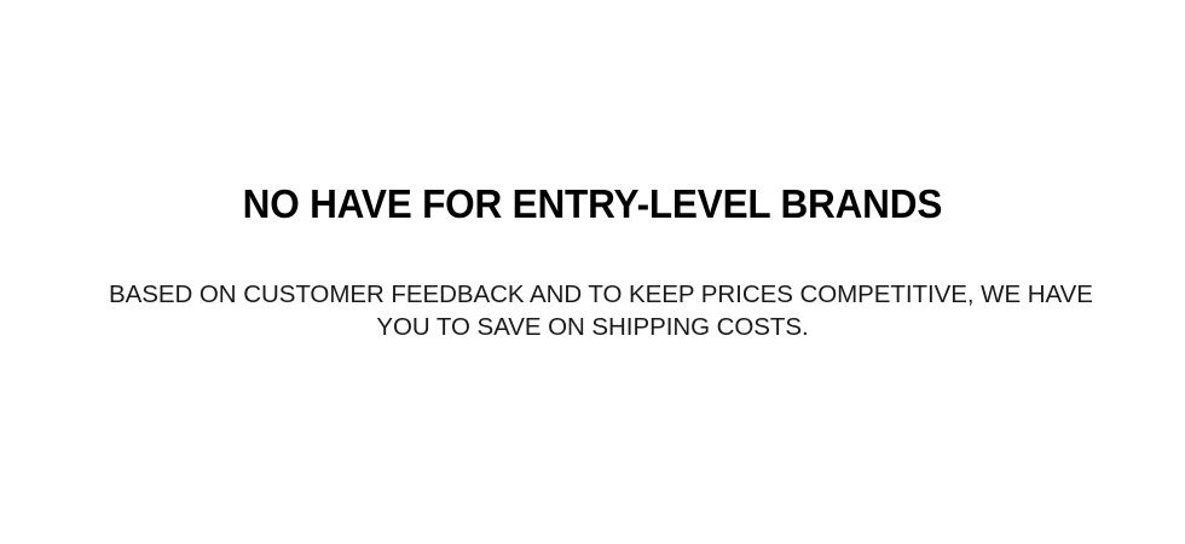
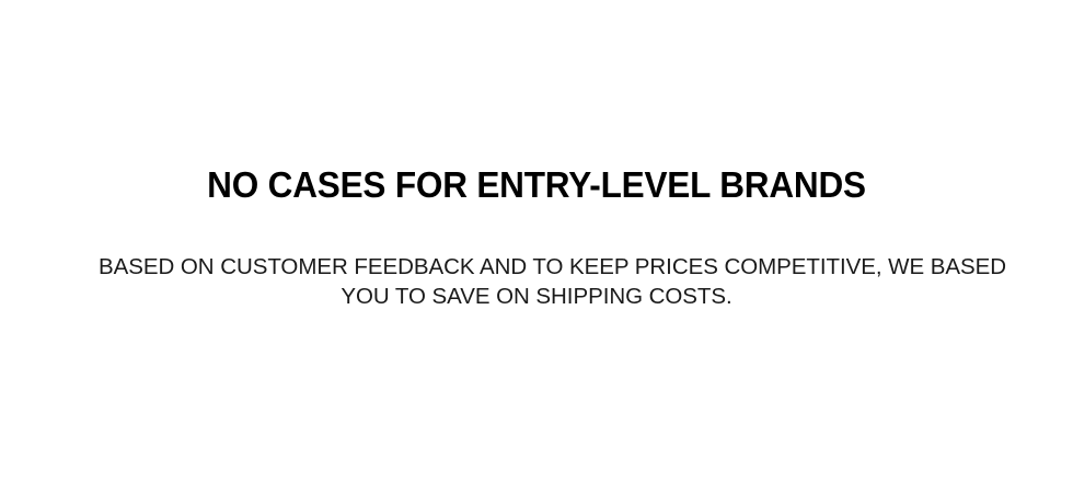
- NO HAVE FOR ENTRY-LEVEL BRANDS
+ NO CASES FOR ENTRY-LEVEL BRANDS
- BASED ON CUSTOMER FEEDBACK AND TO KEEP PRICES COMPETITIVE, WE HAVE
+ BASED ON CUSTOMER FEEDBACK AND TO KEEP PRICES COMPETITIVE, WE BASED
  YOU TO SAVE ON SHIPPING COSTS.
